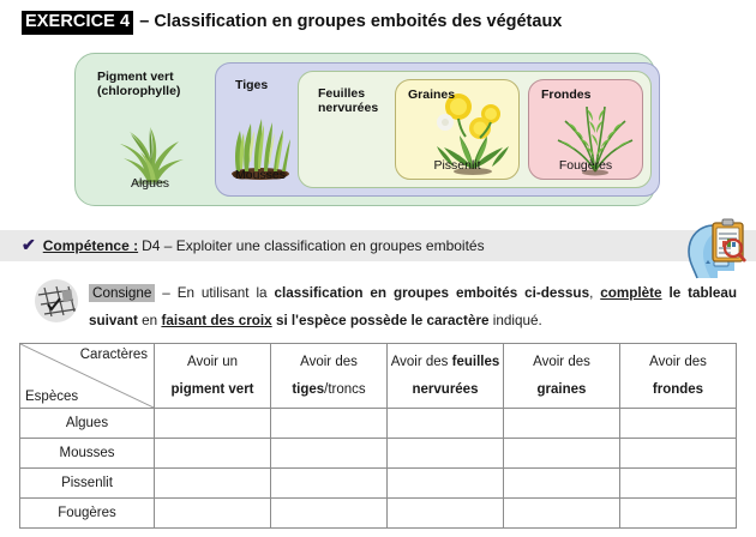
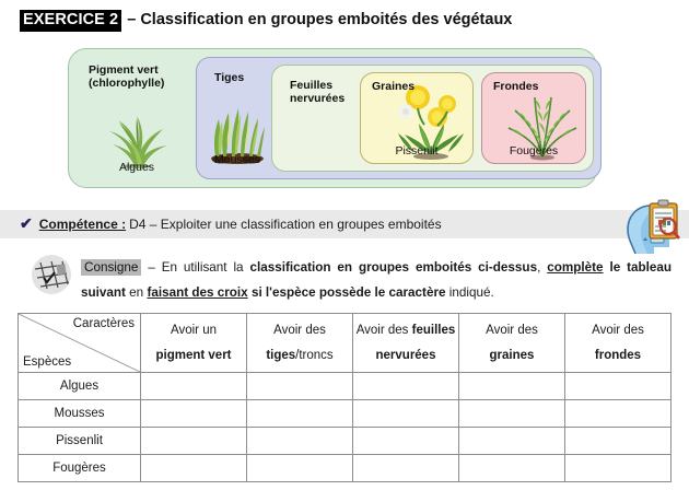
- EXERCICE 4
+ EXERCICE 2
  – Classification en groupes emboités des végétaux
  Pigment vert
  (chlorophylle)
  Algues
  Tiges
  Mousses
  Feuilles
  nervurées
  Graines
  Pissenlit
  Frondes
  Fougères
  ✔
  Compétence :
  D4 – Exploiter une classification en groupes emboités
  Consigne – En utilisant la classification en groupes emboités ci-dessus, complète le tableau suivant en faisant des croix si l'espèce possède le caractère indiqué.
  Caractères Espèces	Avoir un pigment vert	Avoir des tiges/troncs	Avoir des feuilles nervurées	Avoir des graines	Avoir des frondes
  Algues
  Mousses
  Pissenlit
  Fougères
